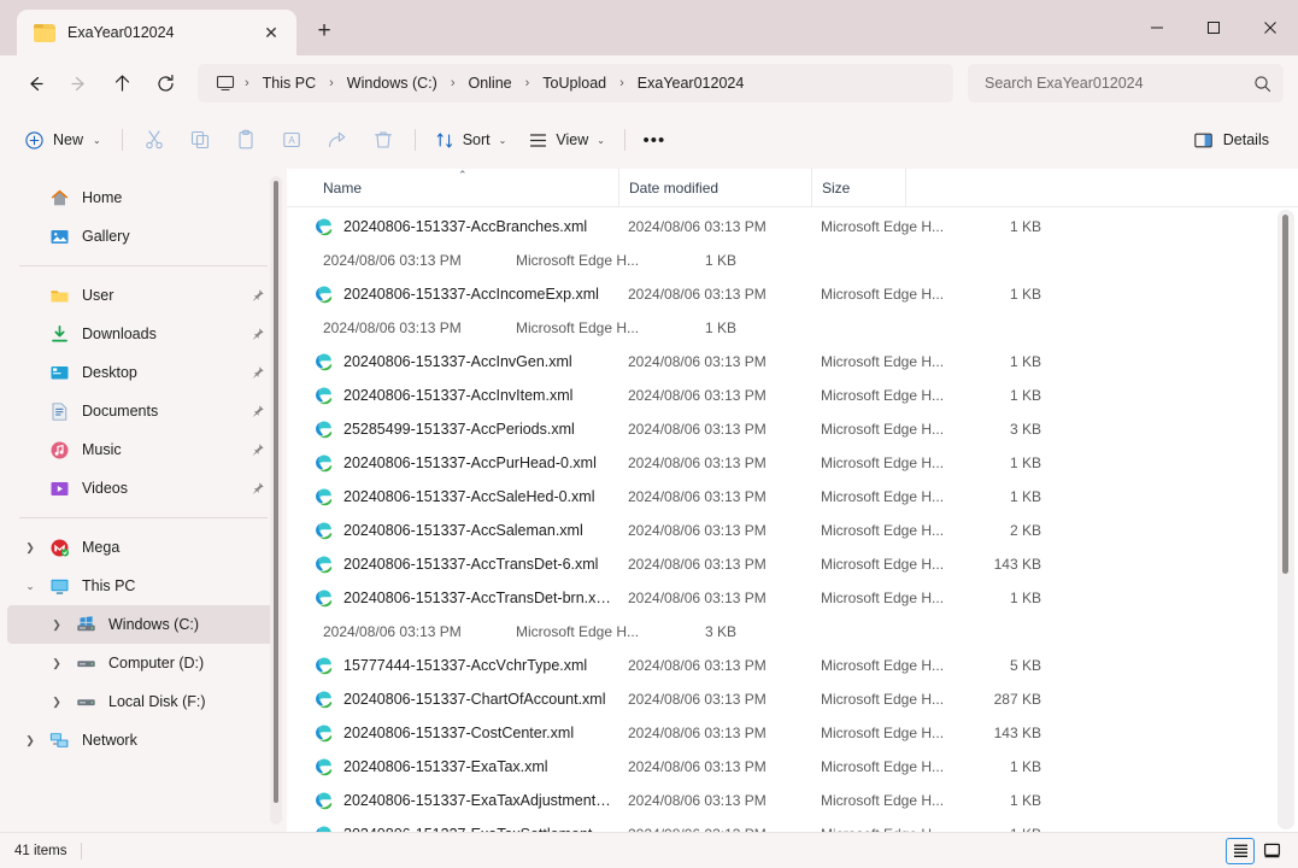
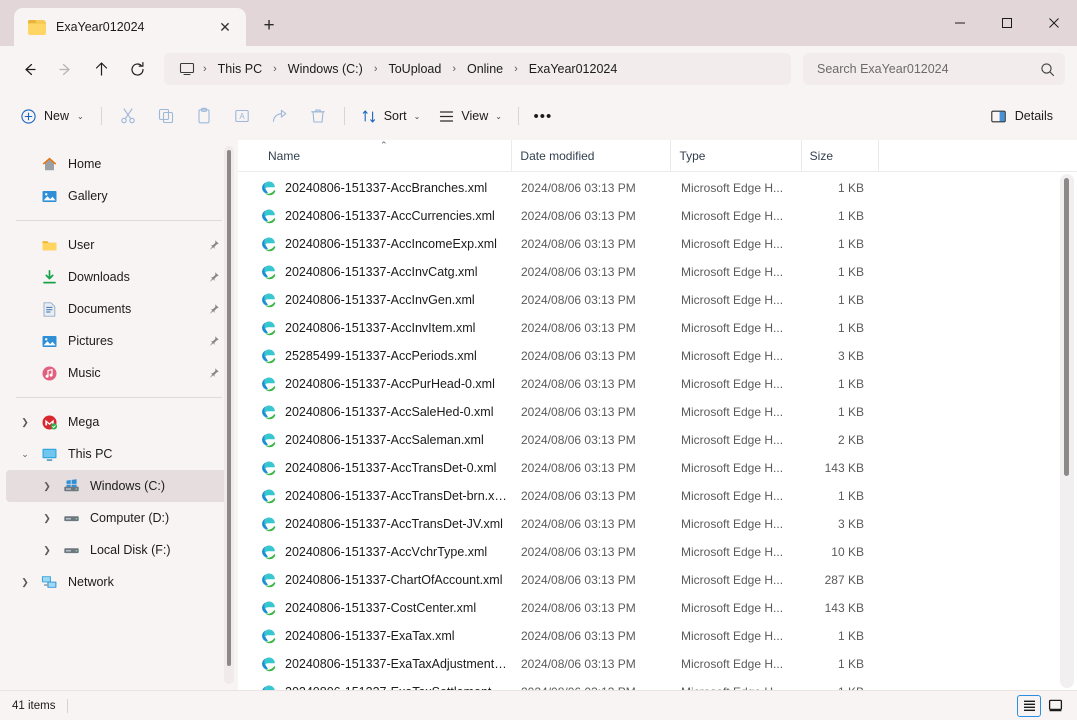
  ExaYear012024
  ✕
  +
  ›
  This PC
  ›
  Windows (C:)
  ›
- Online
+ ToUpload
  ›
- ToUpload
+ Online
  ›
  ExaYear012024
  Search ExaYear012024
  New
  ⌄
  A
  Sort
  ⌄
  View
  ⌄
  •••
  Details
  Home
  Gallery
  User
  Downloads
- Desktop
  Documents
+ Pictures
  Music
- Videos
  ❯
  Mega
  ⌄
  This PC
  ❯
  Windows (C:)
  ❯
  Computer (D:)
  ❯
  Local Disk (F:)
  ❯
  Network
  Name
  ⌃
  Date modified
+ Type
  Size
  20240806-151337-AccBranches.xml
  2024/08/06 03:13 PM
  Microsoft Edge H...
  1 KB
+ 20240806-151337-AccCurrencies.xml
  2024/08/06 03:13 PM
  Microsoft Edge H...
  1 KB
  20240806-151337-AccIncomeExp.xml
  2024/08/06 03:13 PM
  Microsoft Edge H...
  1 KB
+ 20240806-151337-AccInvCatg.xml
  2024/08/06 03:13 PM
  Microsoft Edge H...
  1 KB
  20240806-151337-AccInvGen.xml
  2024/08/06 03:13 PM
  Microsoft Edge H...
  1 KB
  20240806-151337-AccInvItem.xml
  2024/08/06 03:13 PM
  Microsoft Edge H...
  1 KB
  25285499-151337-AccPeriods.xml
  2024/08/06 03:13 PM
  Microsoft Edge H...
  3 KB
  20240806-151337-AccPurHead-0.xml
  2024/08/06 03:13 PM
  Microsoft Edge H...
  1 KB
  20240806-151337-AccSaleHed-0.xml
  2024/08/06 03:13 PM
  Microsoft Edge H...
  1 KB
  20240806-151337-AccSaleman.xml
  2024/08/06 03:13 PM
  Microsoft Edge H...
  2 KB
- 20240806-151337-AccTransDet-6.xml
+ 20240806-151337-AccTransDet-0.xml
  2024/08/06 03:13 PM
  Microsoft Edge H...
  143 KB
  20240806-151337-AccTransDet-brn.xml
  2024/08/06 03:13 PM
  Microsoft Edge H...
  1 KB
+ 20240806-151337-AccTransDet-JV.xml
  2024/08/06 03:13 PM
  Microsoft Edge H...
  3 KB
- 15777444-151337-AccVchrType.xml
+ 20240806-151337-AccVchrType.xml
  2024/08/06 03:13 PM
  Microsoft Edge H...
- 5 KB
+ 10 KB
  20240806-151337-ChartOfAccount.xml
  2024/08/06 03:13 PM
  Microsoft Edge H...
  287 KB
  20240806-151337-CostCenter.xml
  2024/08/06 03:13 PM
  Microsoft Edge H...
  143 KB
  20240806-151337-ExaTax.xml
  2024/08/06 03:13 PM
  Microsoft Edge H...
  1 KB
  20240806-151337-ExaTaxAdjustment.x
  2024/08/06 03:13 PM
  Microsoft Edge H...
  1 KB
  41 items
